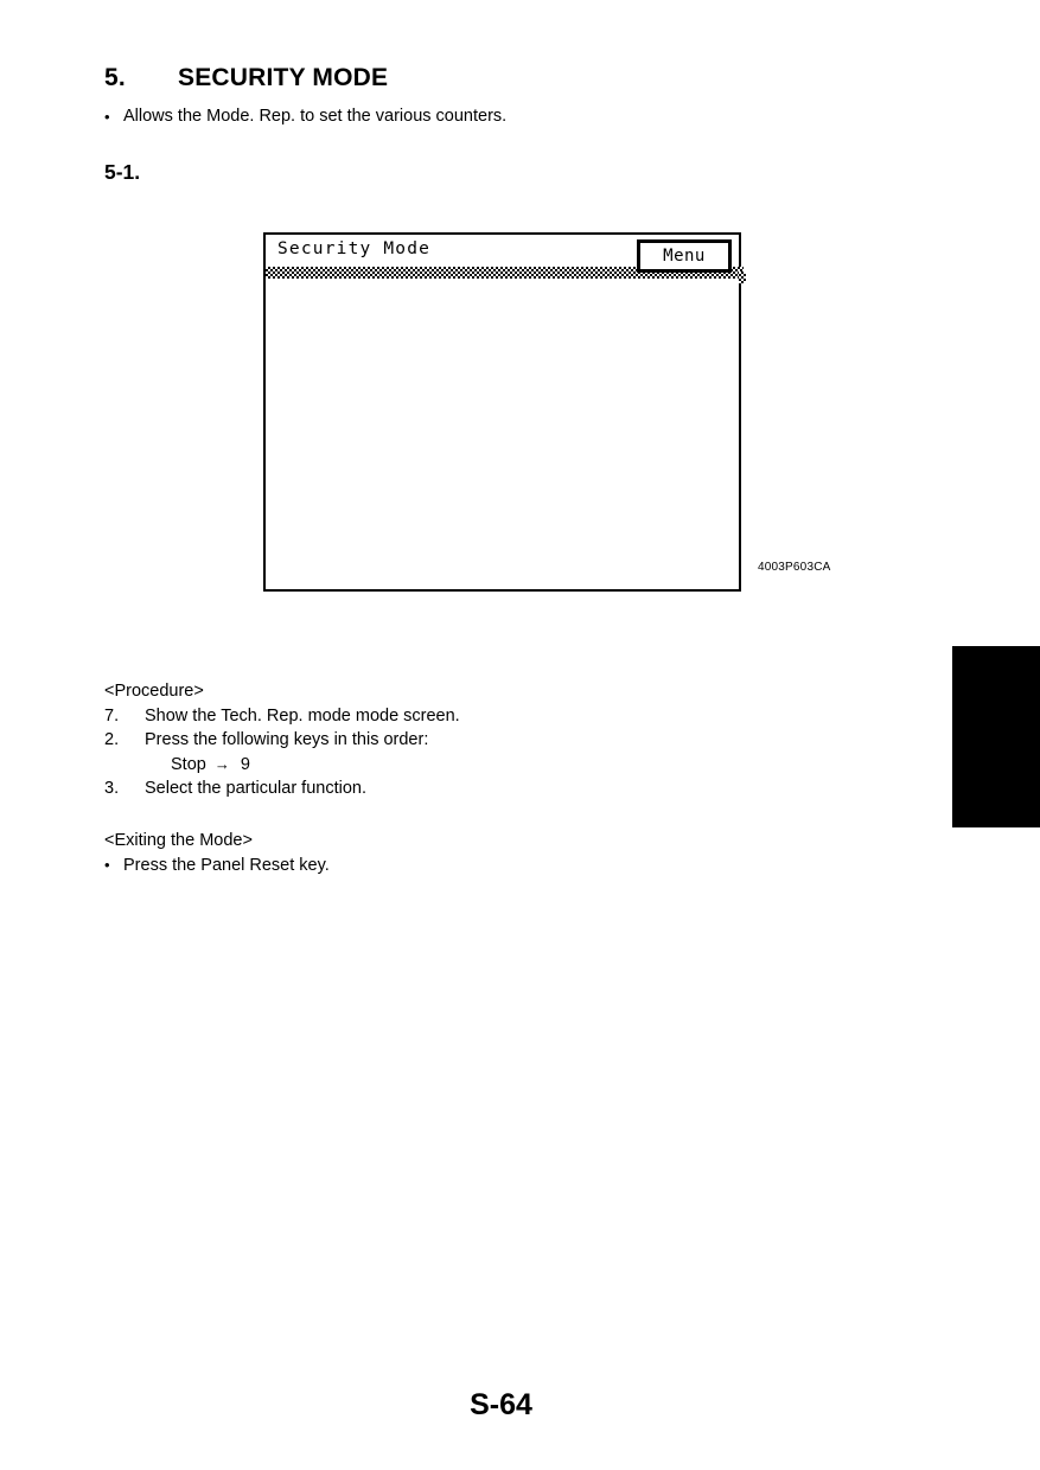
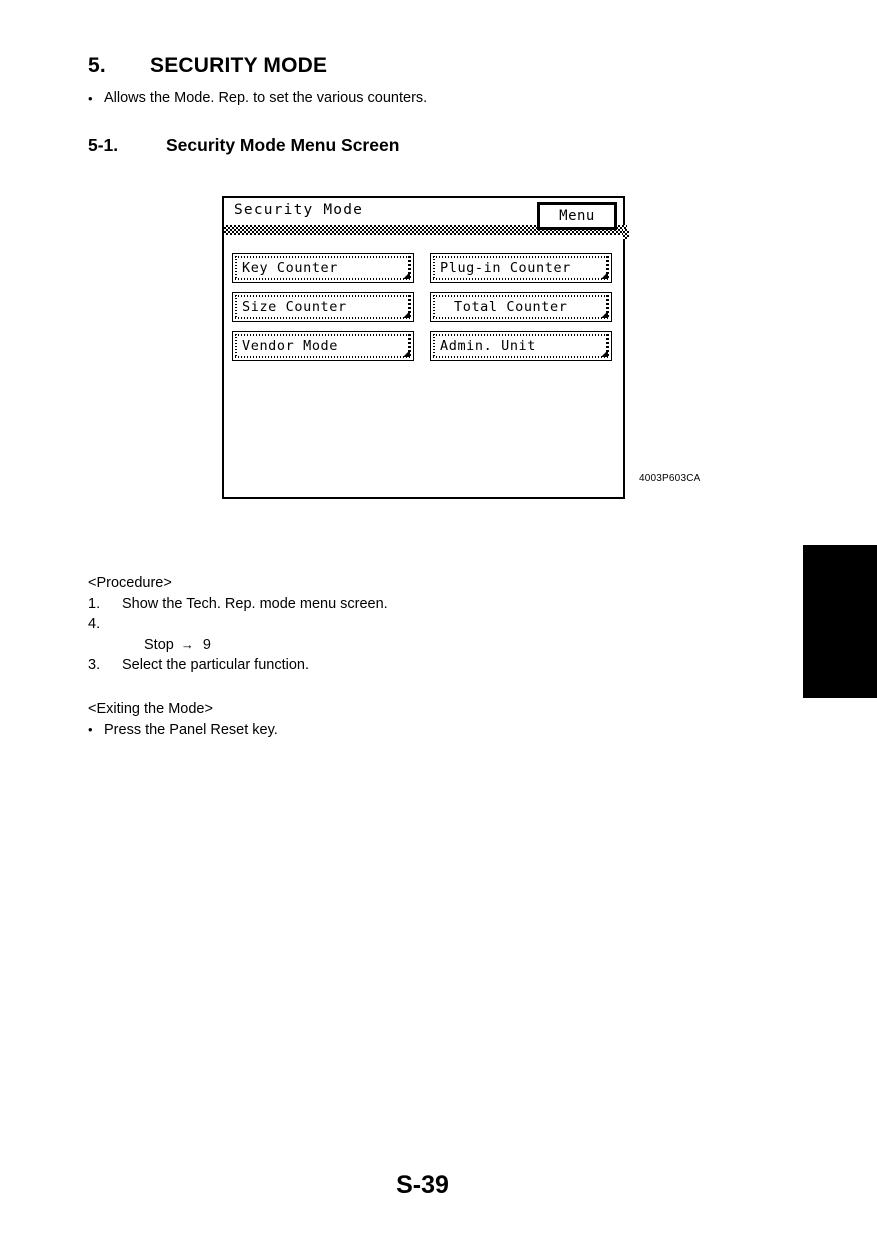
  5.
  SECURITY MODE
  •
  Allows the Mode. Rep. to set the various counters.
  5-1.
+ Security Mode Menu Screen
  Security Mode
  Menu
+ Key Counter
+ Plug-in Counter
+ Size Counter
+ Total Counter
+ Vendor Mode
+ Admin. Unit
  4003P603CA
  <Procedure>
- 7.
+ 1.
- Show the Tech. Rep. mode mode screen.
+ Show the Tech. Rep. mode menu screen.
- 2.
+ 4.
- Press the following keys in this order:
  Stop → 9
  3.
  Select the particular function.
  <Exiting the Mode>
  •
  Press the Panel Reset key.
- S-64
+ S-39
